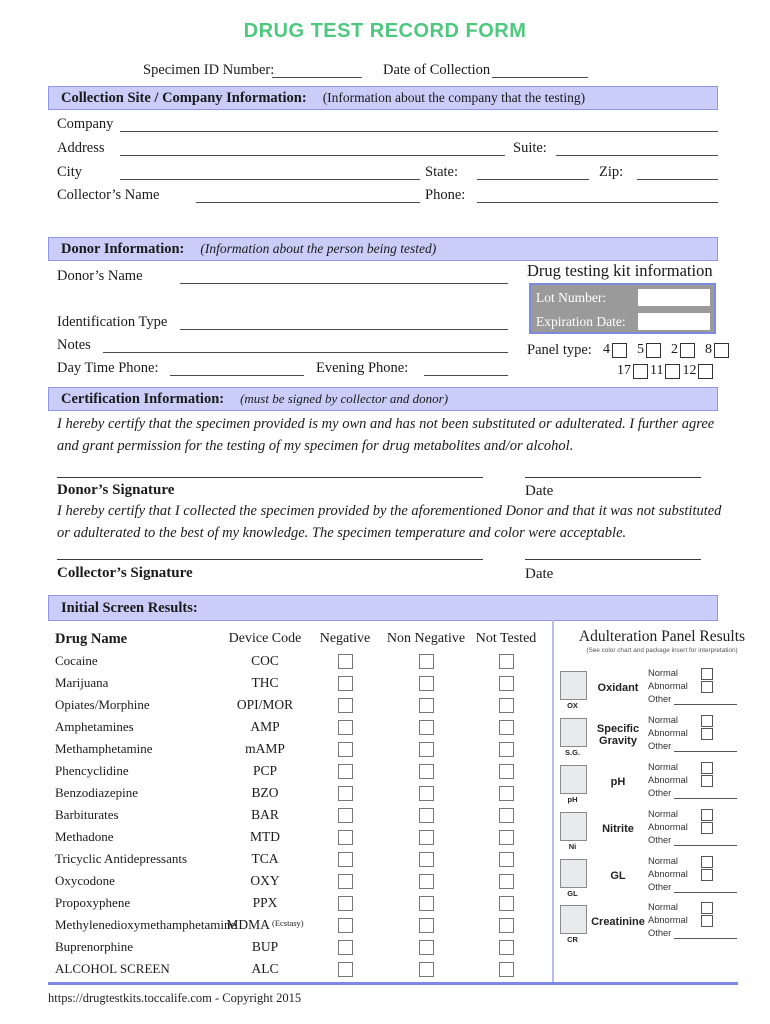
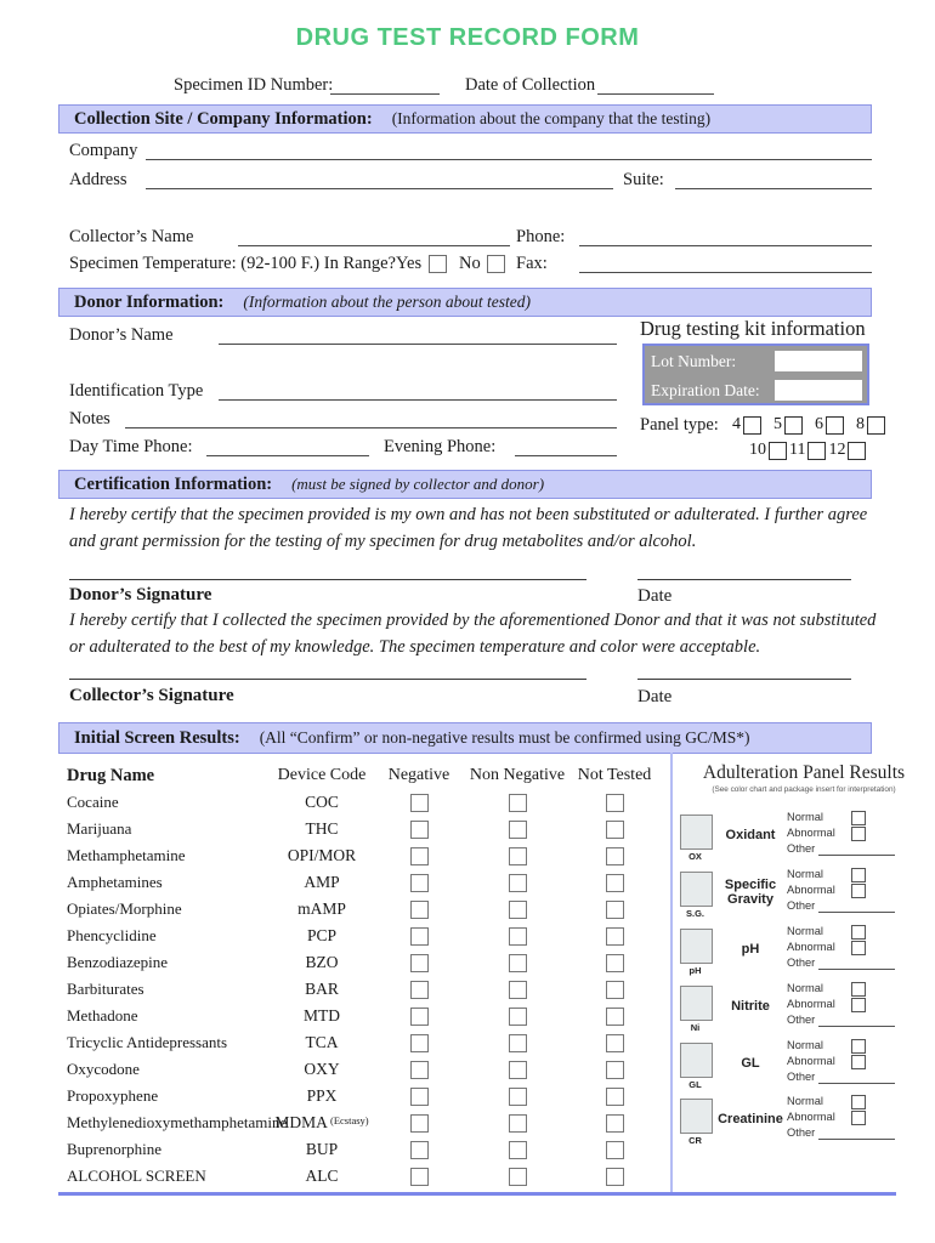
  DRUG TEST RECORD FORM
  Specimen ID Number:
  Date of Collection
  Collection Site / Company Information:
  (Information about the company that the testing)
  Company
  Address
  Suite:
- City
- State:
- Zip:
  Collector’s Name
  Phone:
+ Specimen Temperature: (92-100 F.) In Range?
+ Yes
+ No
+ Fax:
  Donor Information:
- (Information about the person being tested)
+ (Information about the person about tested)
  Donor’s Name
  Identification Type
  Notes
  Day Time Phone:
  Evening Phone:
  Drug testing kit information
  Lot Number:
  Expiration Date:
  Panel type:
  4
  5
- 2
+ 6
  8
- 17
+ 10
  11
  12
  Certification Information:
  (must be signed by collector and donor)
  I hereby certify that the specimen provided is my own and has not been substituted or adulterated. I further agree and grant permission for the testing of my specimen for drug metabolites and/or alcohol.
  Donor’s Signature
  Date
  I hereby certify that I collected the specimen provided by the aforementioned Donor and that it was not substituted or adulterated to the best of my knowledge. The specimen temperature and color were acceptable.
  Collector’s Signature
  Date
  Initial Screen Results:
+ (All “Confirm” or non-negative results must be confirmed using GC/MS*)
  Drug Name
  Device Code
  Negative
  Non Negative
  Not Tested
  Cocaine
  COC
  Marijuana
  THC
- Opiates/Morphine
+ Methamphetamine
  OPI/MOR
  Amphetamines
  AMP
- Methamphetamine
+ Opiates/Morphine
  mAMP
  Phencyclidine
  PCP
  Benzodiazepine
  BZO
  Barbiturates
  BAR
  Methadone
  MTD
  Tricyclic Antidepressants
  TCA
  Oxycodone
  OXY
  Propoxyphene
  PPX
  Methylenedioxymethamphetam
  MDMA (Ecstasy)
  Buprenorphine
  BUP
  ALCOHOL SCREEN
  ALC
  Adulteration Panel Results
  OX
  Oxidant
  Normal
  Abnormal
  Other
  S.G.
  Specific Gravity
  Normal
  Abnormal
  Other
  pH
  pH
  Normal
  Abnormal
  Other
  Ni
  Nitrite
  Normal
  Abnormal
  Other
  GL
  GL
  Normal
  Abnormal
  Other
  CR
  Creatinine
  Normal
  Abnormal
  Other
- https://drugtestkits.toccalife.com - Copyright 2015
